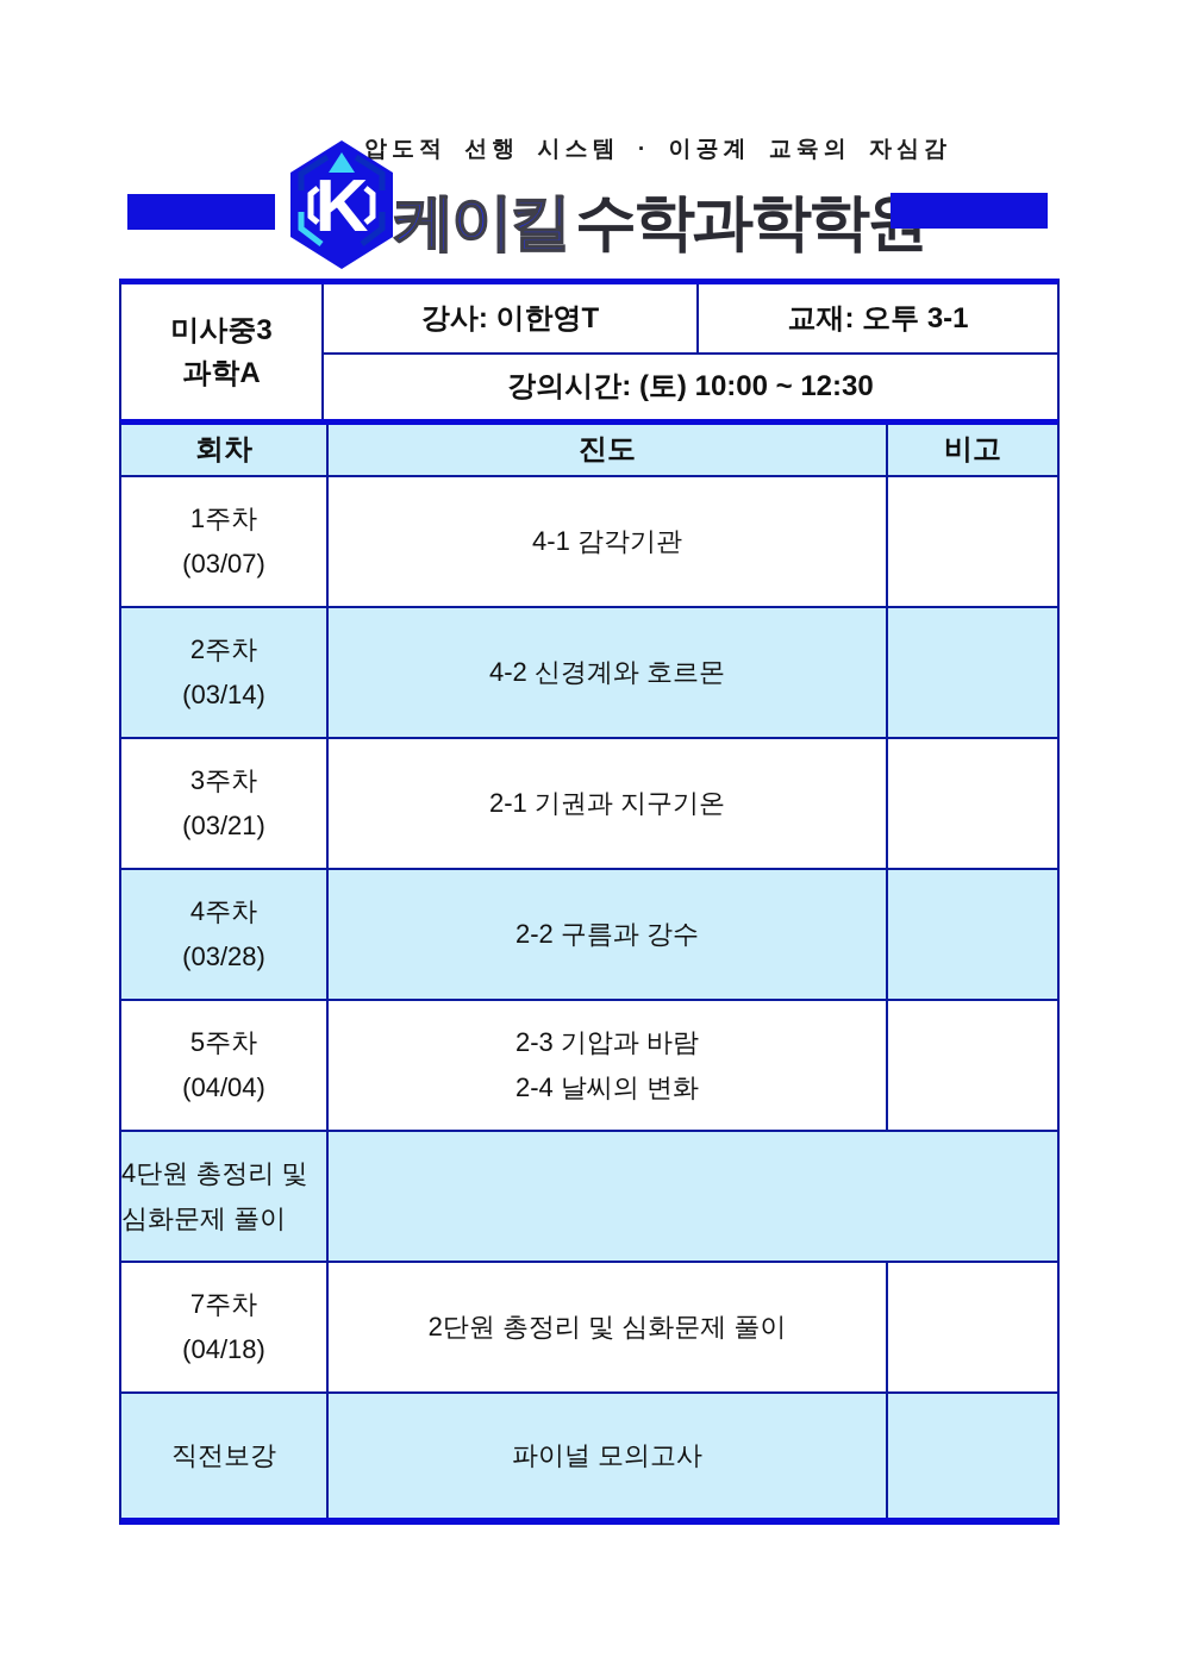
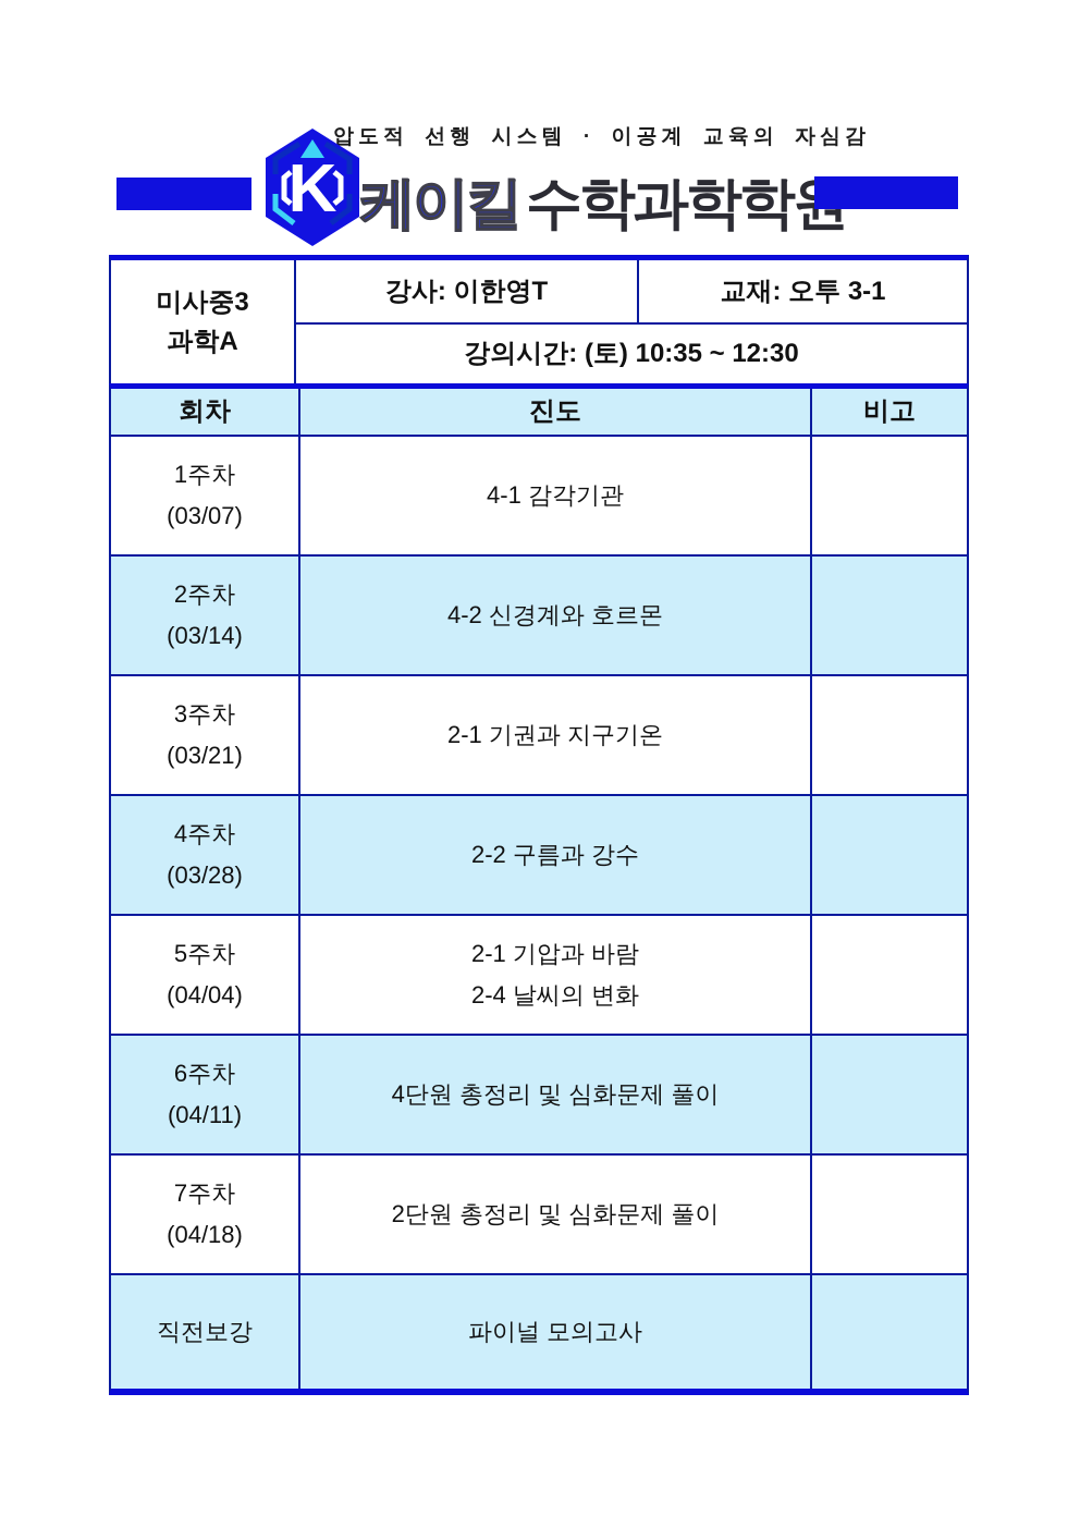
  압도적 선행 시스템 · 이공계 교육의 자심감
  K
  케이킬수학과학학
  미사중3
  과학A
  강사: 이한영T
  교재: 오투 3-1
- 강의시간: (토) 10:00 ~ 12:30
+ 강의시간: (토) 10:35 ~ 12:30
  회차
  진도
  비고
  1주차
  (03/07)
  4-1 감각기관
  2주차
  (03/14)
  4-2 신경계와 호르몬
  3주차
  (03/21)
  2-1 기권과 지구기온
  4주차
  (03/28)
  2-2 구름과 강수
  5주차
  (04/04)
- 2-3 기압과 바람
+ 2-1 기압과 바람
  2-4 날씨의 변화
+ 6주차
+ (04/11)
  4단원 총정리 및 심화문제 풀이
  7주차
  (04/18)
  2단원 총정리 및 심화문제 풀이
  직전보강
  파이널 모의고사
